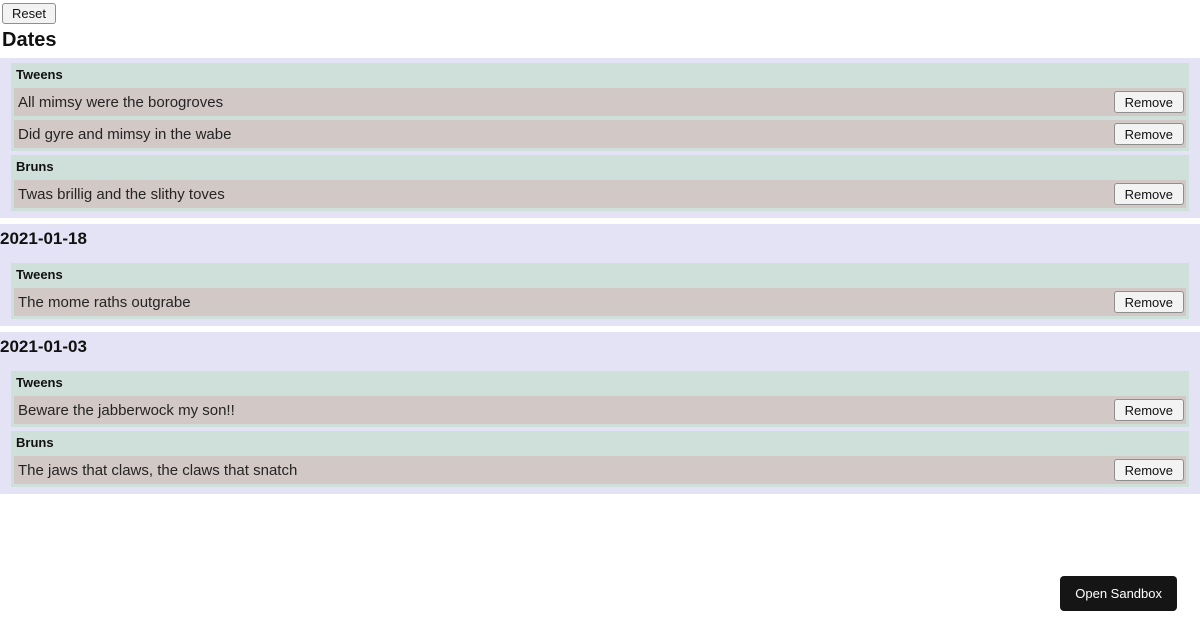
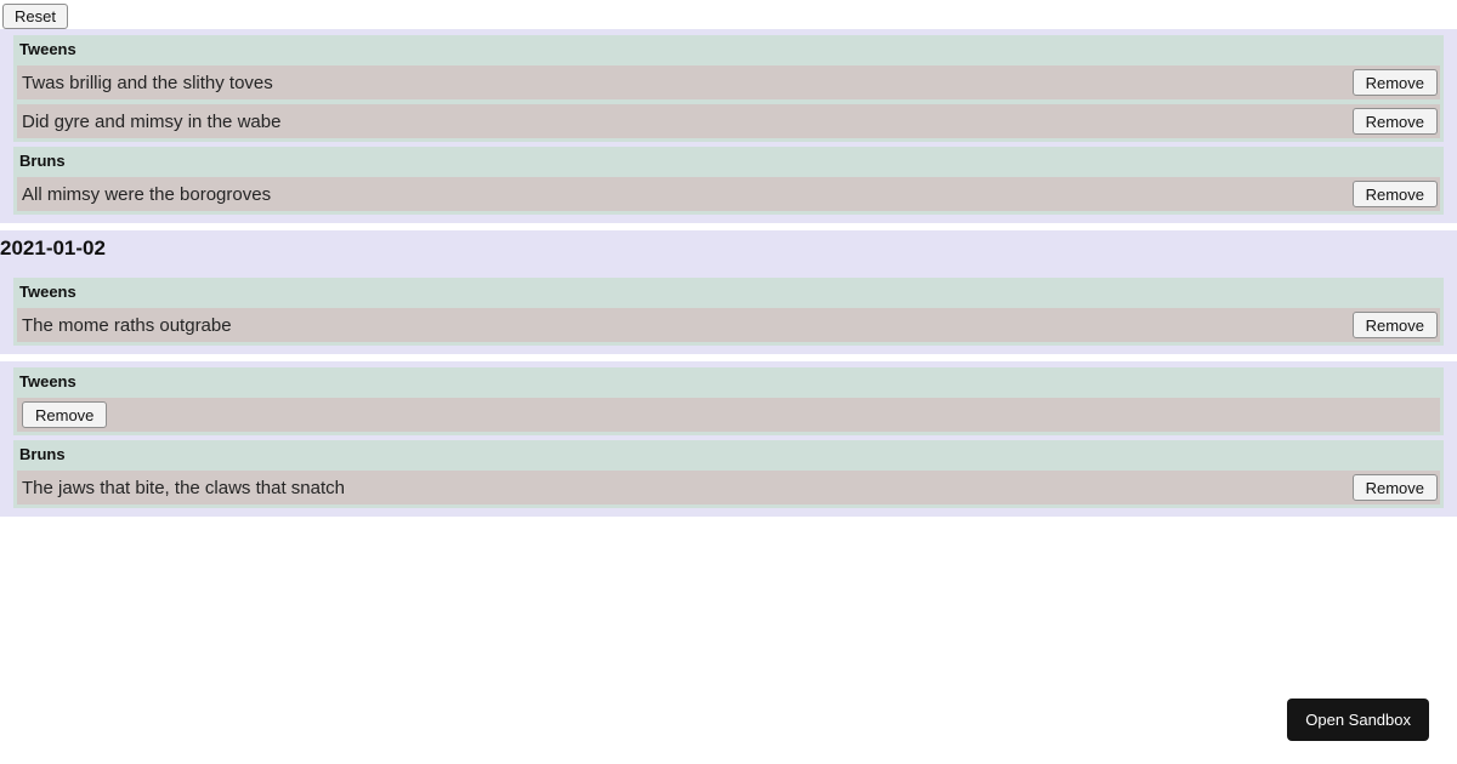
  Reset
- Dates
  Tweens
- All mimsy were the borogroves
+ Twas brillig and the slithy toves
  Remove
  Did gyre and mimsy in the wabe
  Remove
  Bruns
- Twas brillig and the slithy toves
+ All mimsy were the borogroves
  Remove
- 2021-01-18
+ 2021-01-02
  Tweens
  The mome raths outgrabe
  Remove
- 2021-01-03
  Tweens
- Beware the jabberwock my son!!
  Remove
  Bruns
- The jaws that claws, the claws that snatch
+ The jaws that bite, the claws that snatch
  Remove
  Open Sandbox
